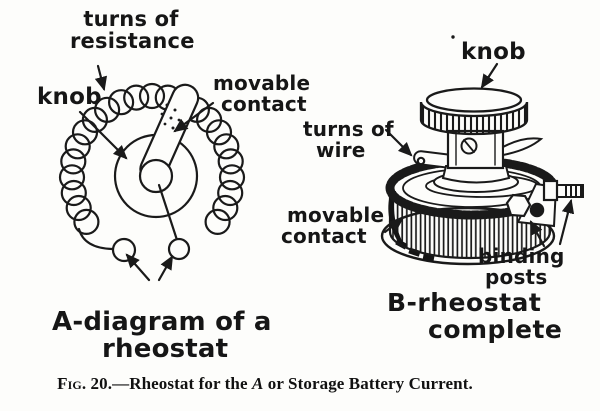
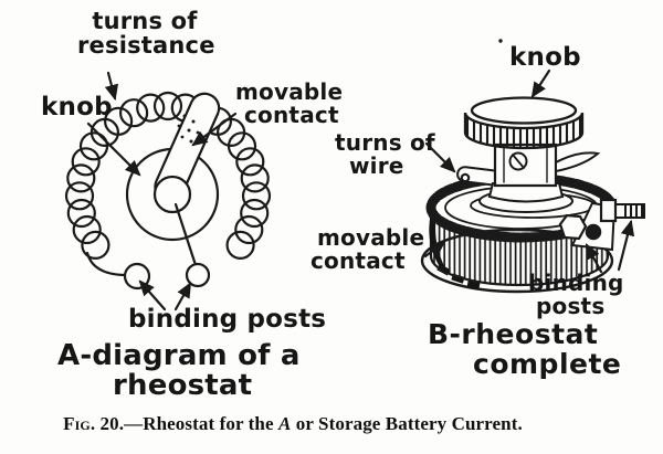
  turns of
  resistance
  knob
  movable
  contact
+ binding posts
  A-diagram of a
  rheostat
  knob
  turns of
  wire
  movable
  contact
  binding
  posts
  B-rheostat
  complete
  Fig. 20.—Rheostat for the A or Storage Battery Current.
